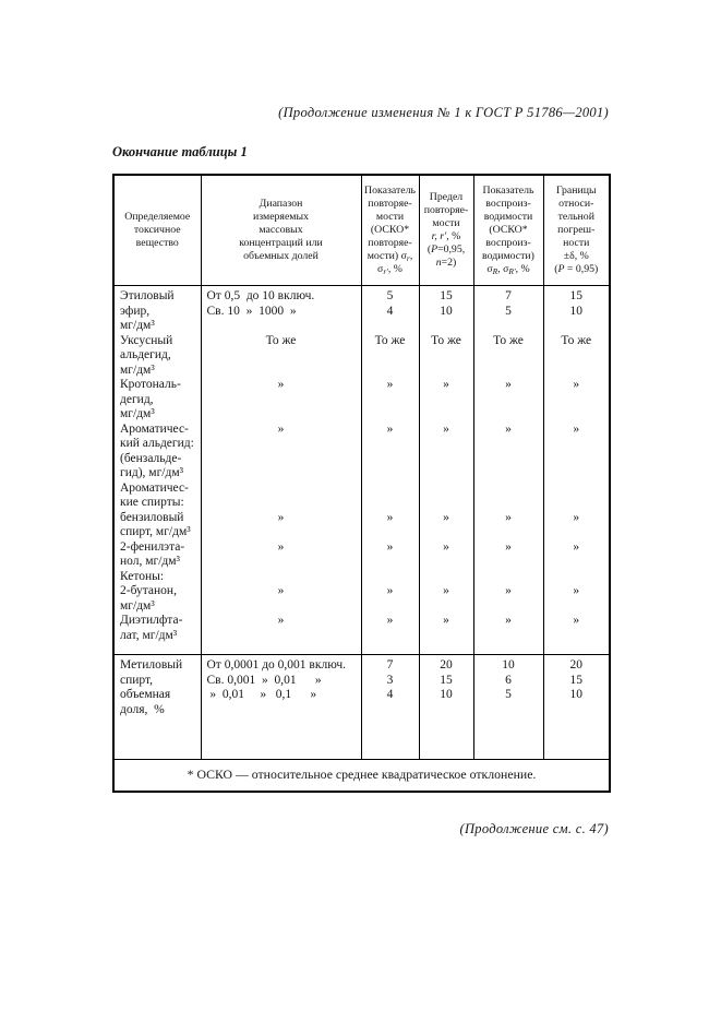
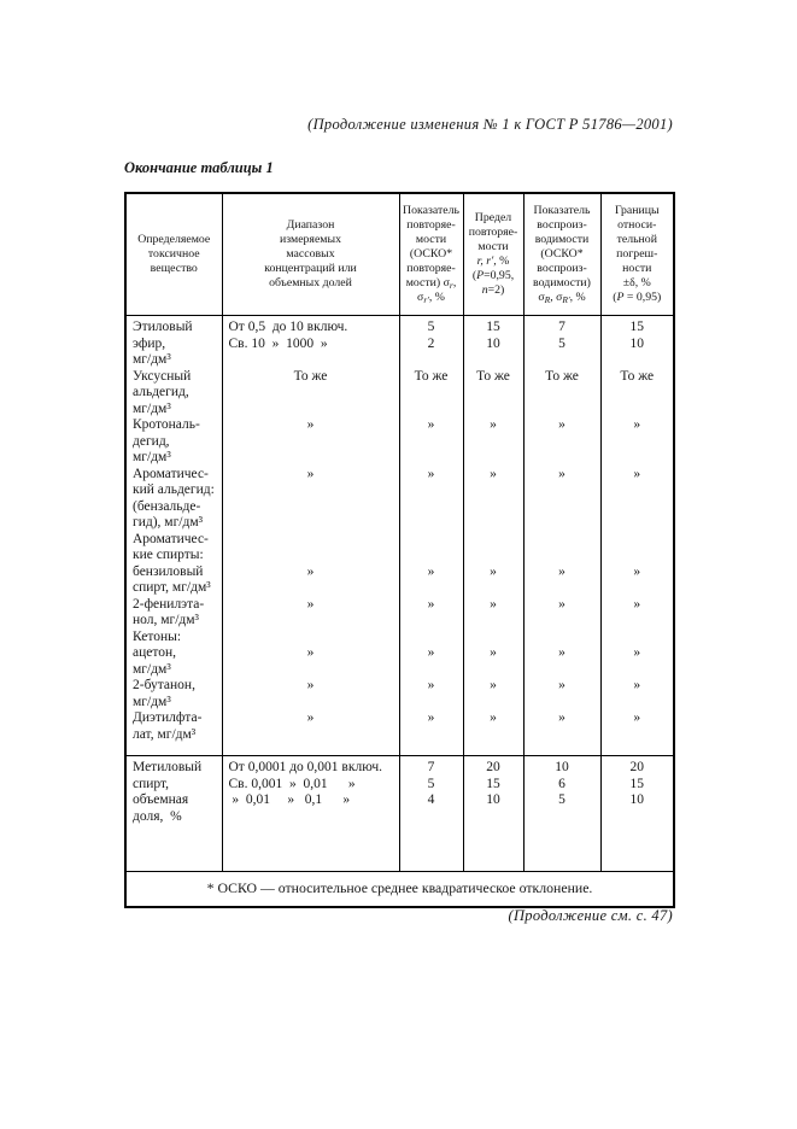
  (Продолжение изменения № 1 к ГОСТ Р 51786—2001)
  Окончание таблицы 1
  Определяемое токсичное вещество	Диапазон измеряемых массовых концентраций или объемных долей	Показатель повторяе- мости (ОСКО* повторяе- мости) σr, σr′, %	Предел повторяе- мости r, r′, % (P=0,95, n=2)	Показатель воспроиз- водимости (ОСКО* воспроиз- водимости) σR, σR′, %	Границы относи- тельной погреш- ности ±δ, % (P = 0,95)
- Этиловый эфир, мг/дм³	От 0,5 до 10 включ. Св. 10 » 1000 »	5 4	15 10	7 5	15 10
+ Этиловый эфир, мг/дм³	От 0,5 до 10 включ. Св. 10 » 1000 »	5 2	15 10	7 5	15 10
  Уксусный альдегид, мг/дм³	То же	То же	То же	То же	То же
  Кротональ- дегид, мг/дм³	»	»	»	»	»
  Ароматичес- кий альдегид: (бензальде- гид), мг/дм³	»	»	»	»	»
  Ароматичес- кие спирты:
  бензиловый спирт, мг/дм³	»	»	»	»	»
  2-фенилэта- нол, мг/дм³	»	»	»	»	»
  Кетоны:
+ ацетон, мг/дм³	»	»	»	»	»
  2-бутанон, мг/дм³	»	»	»	»	»
  Диэтилфта- лат, мг/дм³	»	»	»	»	»
- Метиловый спирт, объемная доля, %	От 0,0001 до 0,001 включ. Св. 0,001 » 0,01 » » 0,01 » 0,1 »	7 3 4	20 15 10	10 6 5	20 15 10
+ Метиловый спирт, объемная доля, %	От 0,0001 до 0,001 включ. Св. 0,001 » 0,01 » » 0,01 » 0,1 »	7 5 4	20 15 10	10 6 5	20 15 10
  * ОСКО — относительное среднее квадратическое отклонение.
  (Продолжение см. с. 47)
